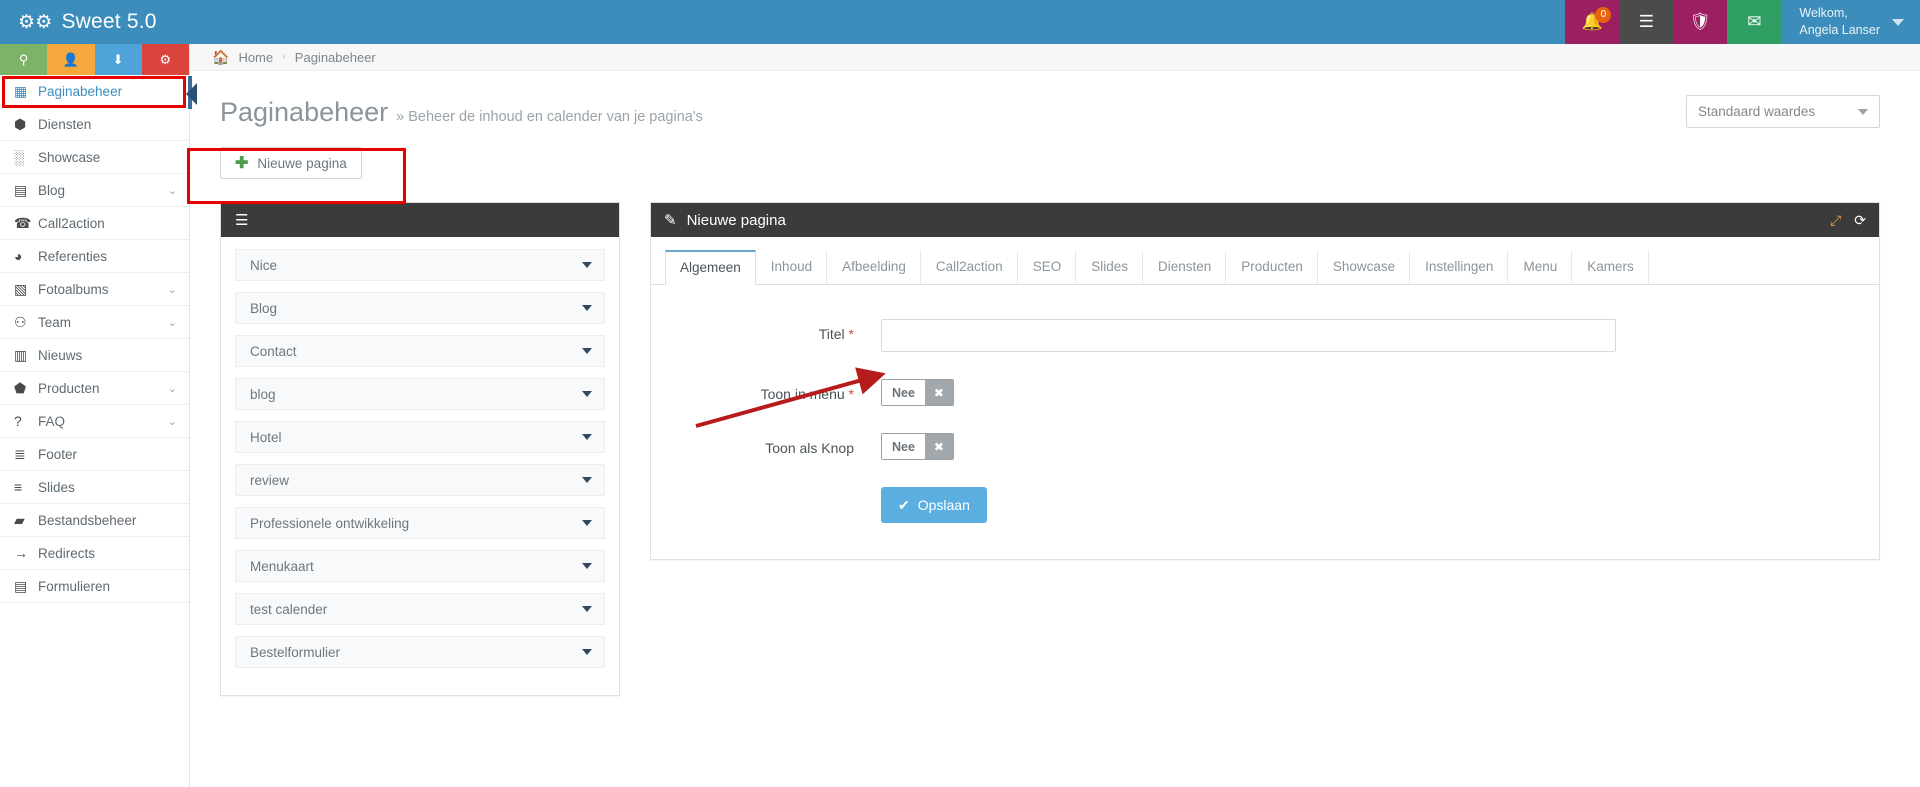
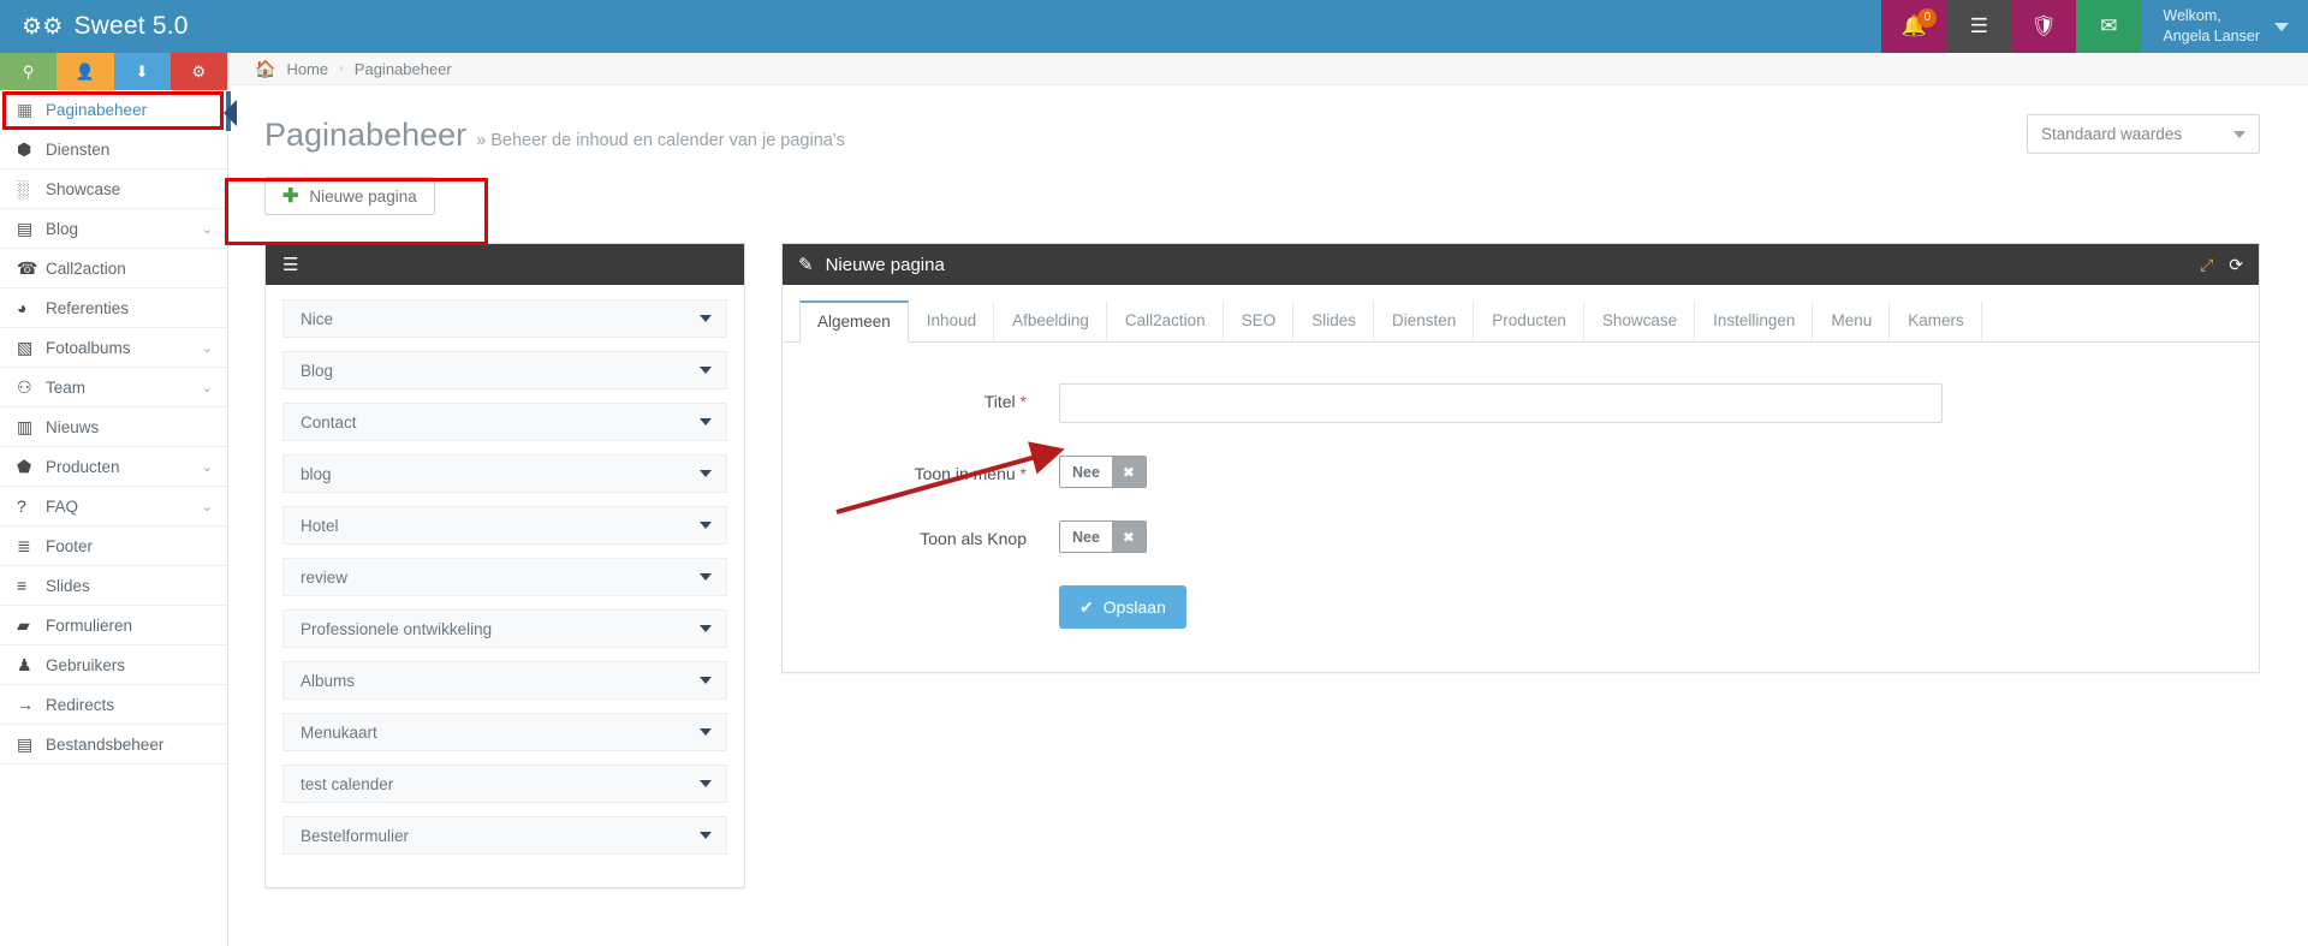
  ⚙⚙
  Sweet 5.0
  🔔
  0
  ☰
  🛡
  ✉
  Welkom,
  Angela Lanser
  ⚲
  👤
  ⬇
  ⚙
  ▦
  Paginabeheer
  ⬢
  Diensten
  ░
  Showcase
  ▤
  Blog
  ⌄
  ☎
  Call2action
  ◕
  Referenties
  ▧
  Fotoalbums
  ⌄
  ⚇
  Team
  ⌄
  ▥
  Nieuws
  ⬟
  Producten
  ⌄
  ?
  FAQ
  ⌄
  ≣
  Footer
  ≡
  Slides
  ▰
- Bestandsbeheer
+ Formulieren
+ ♟
+ Gebruikers
  →
  Redirects
  ▤
- Formulieren
+ Bestandsbeheer
  🏠
  Home
  ›
  Paginabeheer
  Paginabeheer
  » Beheer de inhoud en calender van je pagina's
  Standaard waardes
  ✚
  Nieuwe pagina
  ☰
  Nice
  Blog
  Contact
  blog
  Hotel
  review
  Professionele ontwikkeling
+ Albums
  Menukaart
  test calender
  Bestelformulier
  ✎
  Nieuwe pagina
  ⤢
  ⟳
  Algemeen
  Inhoud
  Afbeelding
  Call2action
  SEO
  Slides
  Diensten
  Producten
  Showcase
  Instellingen
  Menu
  Kamers
  Titel *
  Toon inenu *
  Nee
  ✖
  Toon als Knop
  Nee
  ✖
  ✔
  Opslaan
